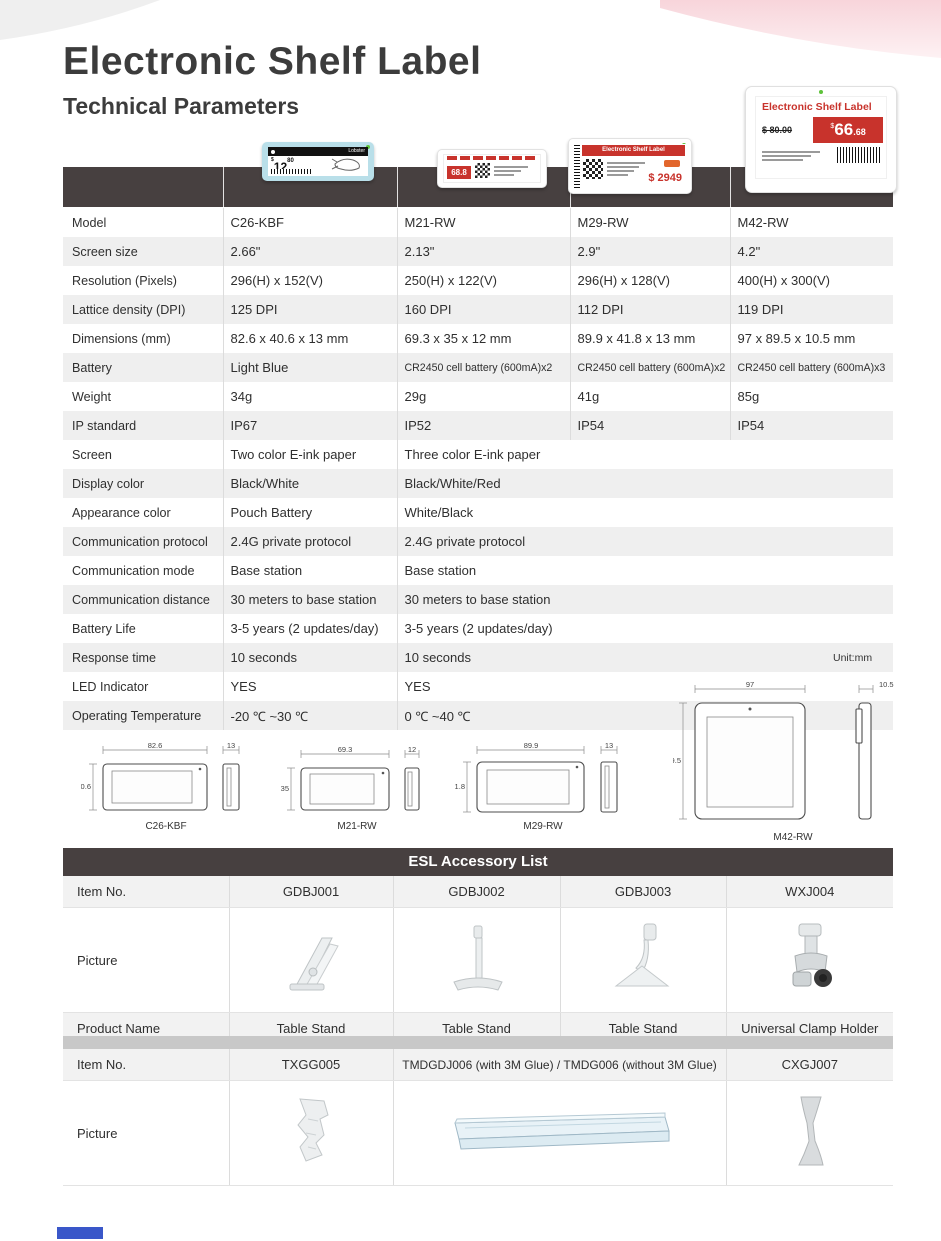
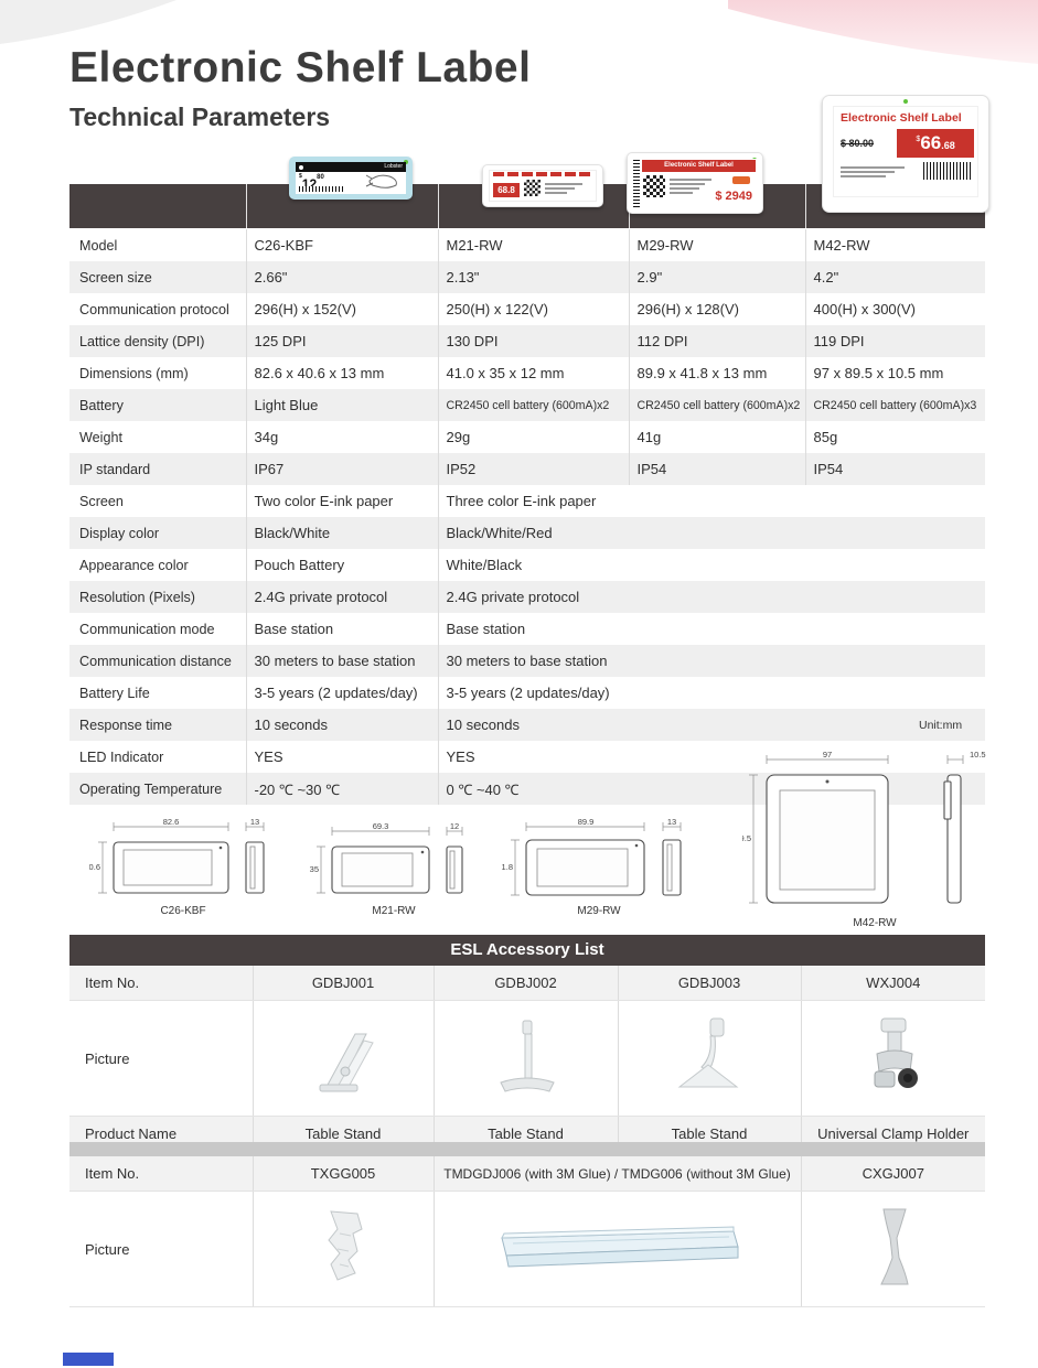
  Electronic Shelf Label
  Technical Parameters
  68.8
  $ 2949
  Electronic Shelf Label
  66.68
  $ 80.00
  Model	C26-KBF	M21-RW	M29-RW	M42-RW
  Screen size	2.66"	2.13"	2.9"	4.2"
- Resolution (Pixels)	296(H) x 152(V)	250(H) x 122(V)	296(H) x 128(V)	400(H) x 300(V)
+ Communication protocol	296(H) x 152(V)	250(H) x 122(V)	296(H) x 128(V)	400(H) x 300(V)
- Lattice density (DPI)	125 DPI	160 DPI	112 DPI	119 DPI
+ Lattice density (DPI)	125 DPI	130 DPI	112 DPI	119 DPI
- Dimensions (mm)	82.6 x 40.6 x 13 mm	69.3 x 35 x 12 mm	89.9 x 41.8 x 13 mm	97 x 89.5 x 10.5 mm
+ Dimensions (mm)	82.6 x 40.6 x 13 mm	41.0 x 35 x 12 mm	89.9 x 41.8 x 13 mm	97 x 89.5 x 10.5 mm
  Battery	Light Blue	CR2450 cell battery (600mA)x2	CR2450 cell battery (600mA)x2	CR2450 cell battery (600mA)x3
  Weight	34g	29g	41g	85g
  IP standard	IP67	IP52	IP54	IP54
  Screen	Two color E-ink paper	Three color E-ink paper
  Display color	Black/White	Black/White/Red
  Appearance color	Pouch Battery	White/Black
- Communication protocol	2.4G private protocol	2.4G private protocol
+ Resolution (Pixels)	2.4G private protocol	2.4G private protocol
  Communication mode	Base station	Base station
  Communication distance	30 meters to base station	30 meters to base station
  Battery Life	3-5 years (2 updates/day)	3-5 years (2 updates/day)
  Response time	10 seconds	10 seconds
  LED Indicator	YES	YES
  Operating Temperature	-20 ℃ ~30 ℃	0 ℃ ~40 ℃
  Unit:mm
  82.6
  0.6
  13
  C26-KBF
  69.3
  35
  12
  M21-RW
  89.9
  1.8
  13
  M29-RW
  97
  9.5
  10.5
  M42-RW
  ESL Accessory List
  Item No.	GDBJ001	GDBJ002	GDBJ003	WXJ004
  Picture
  Product Name	Table Stand	Table Stand	Table Stand	Universal Clamp Holder
  Item No.	TXGG005	TMDGDJ006 (with 3M Glue) / TMDG006 (without 3M Glue)	CXGJ007
  Picture
